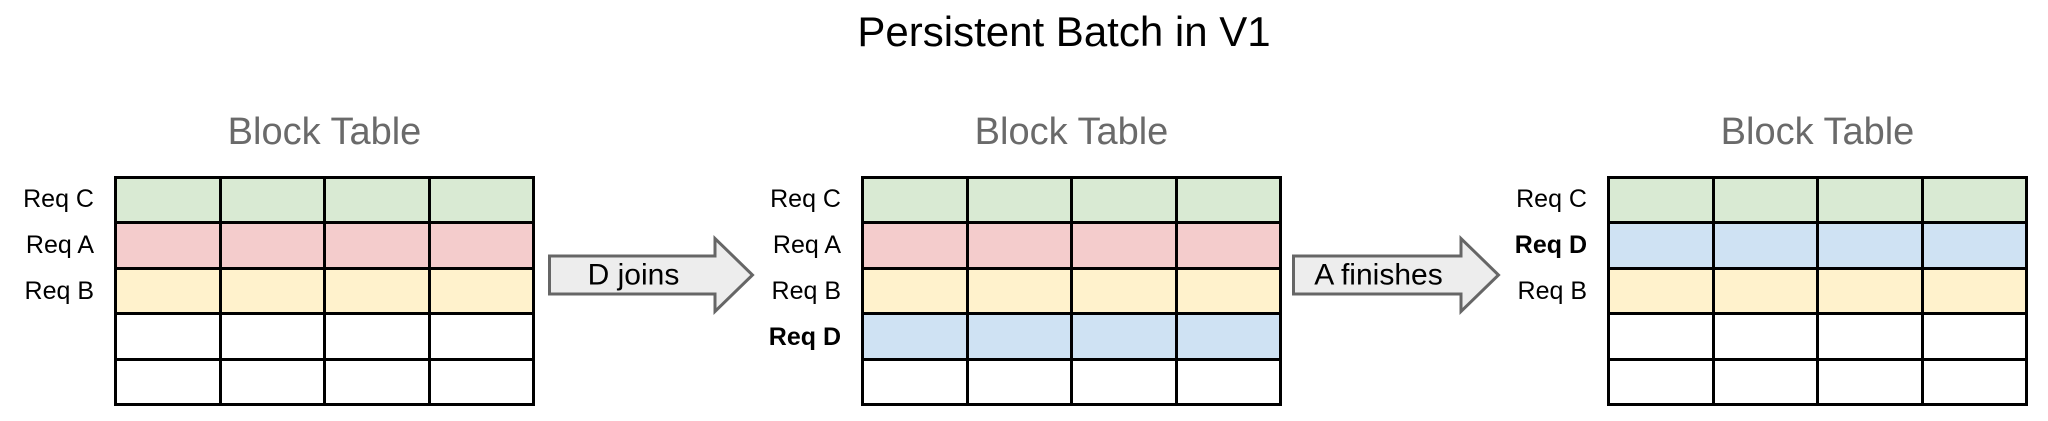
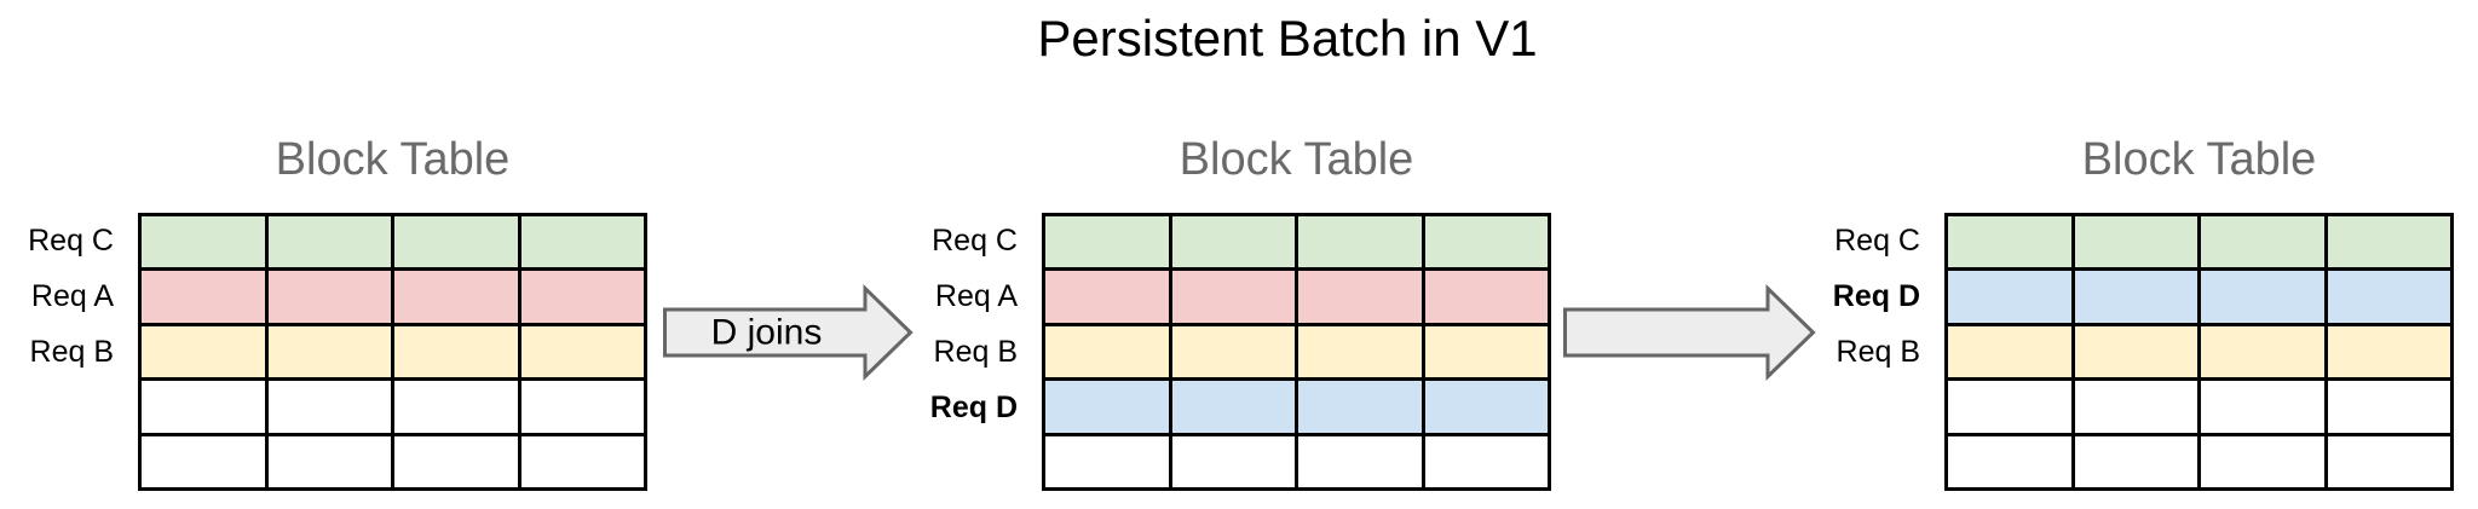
  Persistent Batch in V1
  Block Table
  Req C
  Req A
  Req B
  Block Table
  Req C
  Req A
  Req B
  Req D
  Block Table
  Req C
  Req D
  Req B
  D joins
- A finishes
